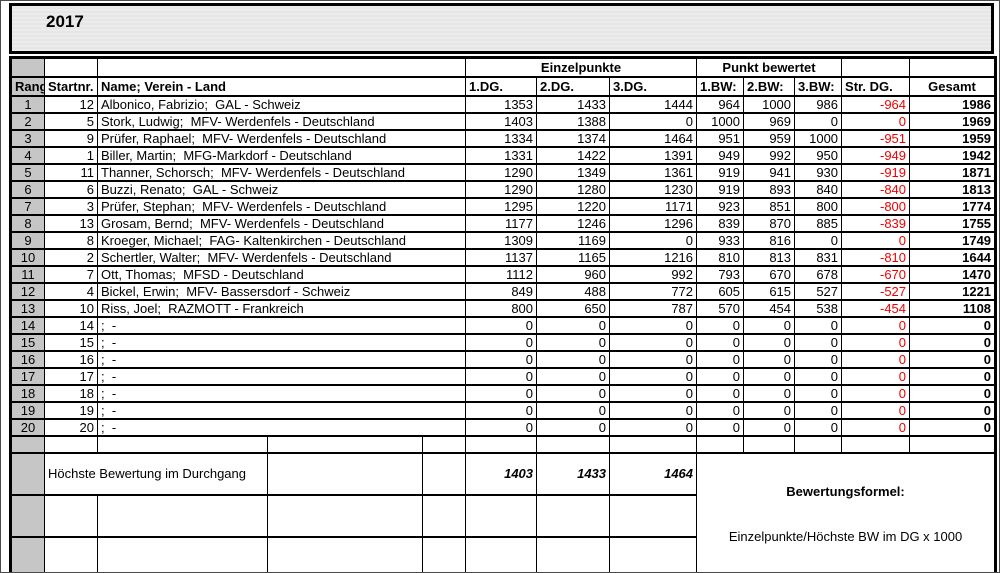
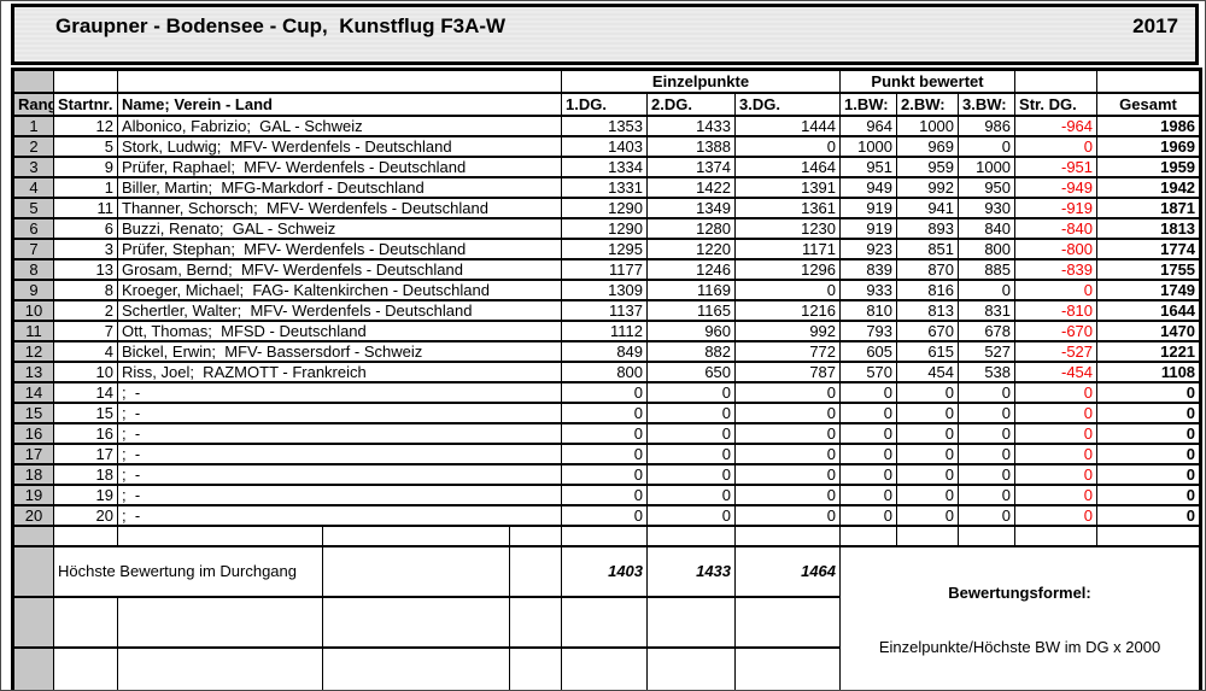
+ Graupner - Bodensee - Cup, Kunstflug F3A-W
  2017
  			Einzelpunkte	Punkt bewertet
  Rang	Startnr.	Name; Verein - Land	1.DG.	2.DG.	3.DG.	1.BW:	2.BW:	3.BW:	Str. DG.	Gesamt
  1	12	Albonico, Fabrizio; GAL - Schweiz	1353	1433	1444	964	1000	986	-964	1986
  2	5	Stork, Ludwig; MFV- Werdenfels - Deutschland	1403	1388	0	1000	969	0	0	1969
  3	9	Prüfer, Raphael; MFV- Werdenfels - Deutschland	1334	1374	1464	951	959	1000	-951	1959
  4	1	Biller, Martin; MFG-Markdorf - Deutschland	1331	1422	1391	949	992	950	-949	1942
  5	11	Thanner, Schorsch; MFV- Werdenfels - Deutschland	1290	1349	1361	919	941	930	-919	1871
  6	6	Buzzi, Renato; GAL - Schweiz	1290	1280	1230	919	893	840	-840	1813
  7	3	Prüfer, Stephan; MFV- Werdenfels - Deutschland	1295	1220	1171	923	851	800	-800	1774
  8	13	Grosam, Bernd; MFV- Werdenfels - Deutschland	1177	1246	1296	839	870	885	-839	1755
  9	8	Kroeger, Michael; FAG- Kaltenkirchen - Deutschland	1309	1169	0	933	816	0	0	1749
  10	2	Schertler, Walter; MFV- Werdenfels - Deutschland	1137	1165	1216	810	813	831	-810	1644
  11	7	Ott, Thomas; MFSD - Deutschland	1112	960	992	793	670	678	-670	1470
- 12	4	Bickel, Erwin; MFV- Bassersdorf - Schweiz	849	488	772	605	615	527	-527	1221
+ 12	4	Bickel, Erwin; MFV- Bassersdorf - Schweiz	849	882	772	605	615	527	-527	1221
  13	10	Riss, Joel; RAZMOTT - Frankreich	800	650	787	570	454	538	-454	1108
  14	14	; -	0	0	0	0	0	0	0	0
  15	15	; -	0	0	0	0	0	0	0	0
  16	16	; -	0	0	0	0	0	0	0	0
  17	17	; -	0	0	0	0	0	0	0	0
  18	18	; -	0	0	0	0	0	0	0	0
  19	19	; -	0	0	0	0	0	0	0	0
  20	20	; -	0	0	0	0	0	0	0	0
- 	Höchste Bewertung im Durchgang			1403	1433	1464	Bewertungsformel: Einzelpunkte/Höchste BW im DG x 1000
+ 	Höchste Bewertung im Durchgang			1403	1433	1464	Bewertungsformel: Einzelpunkte/Höchste BW im DG x 2000
